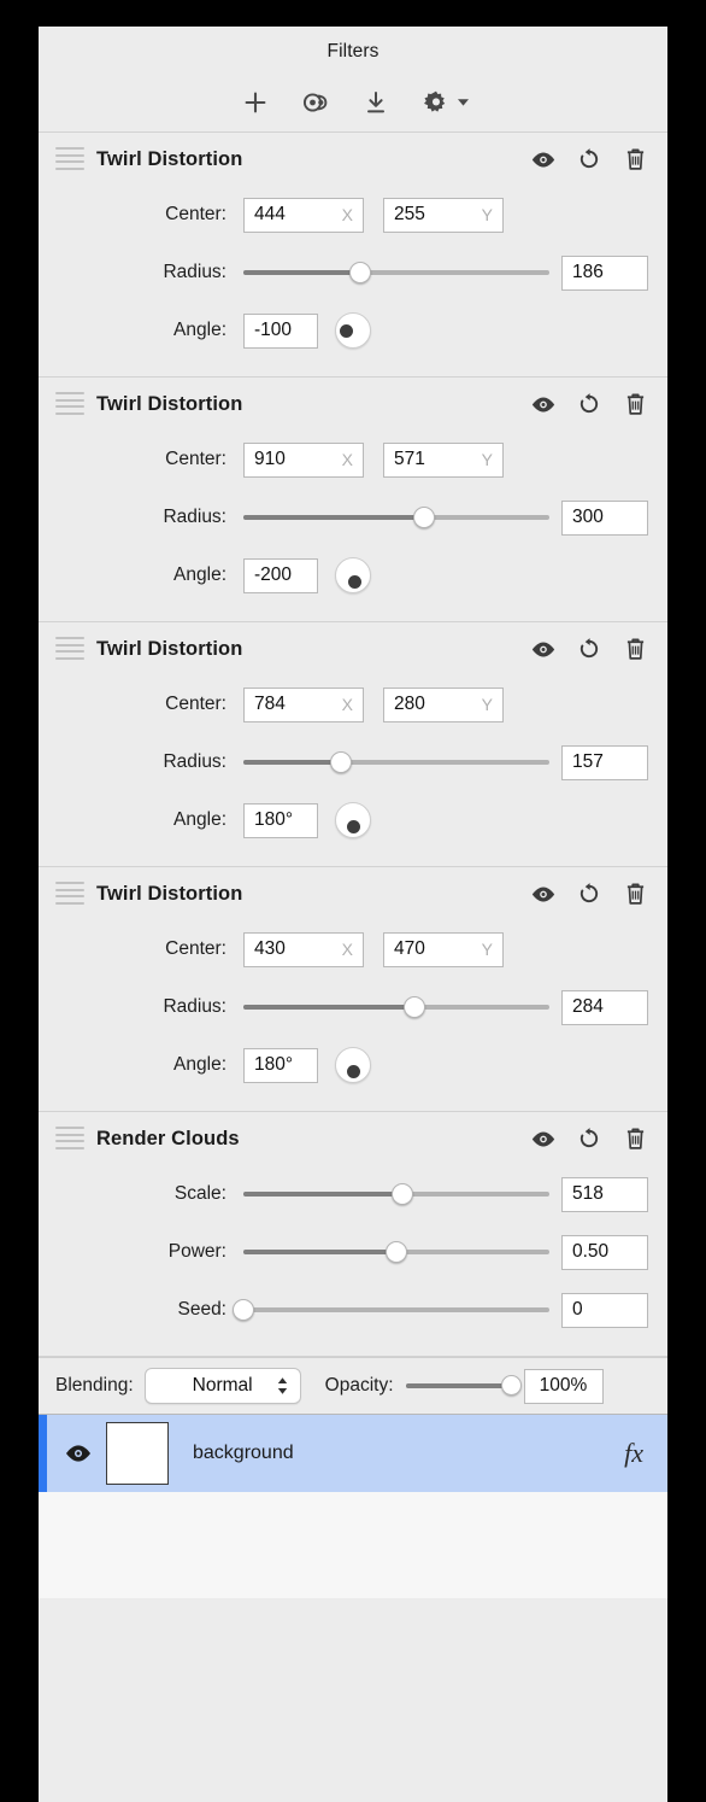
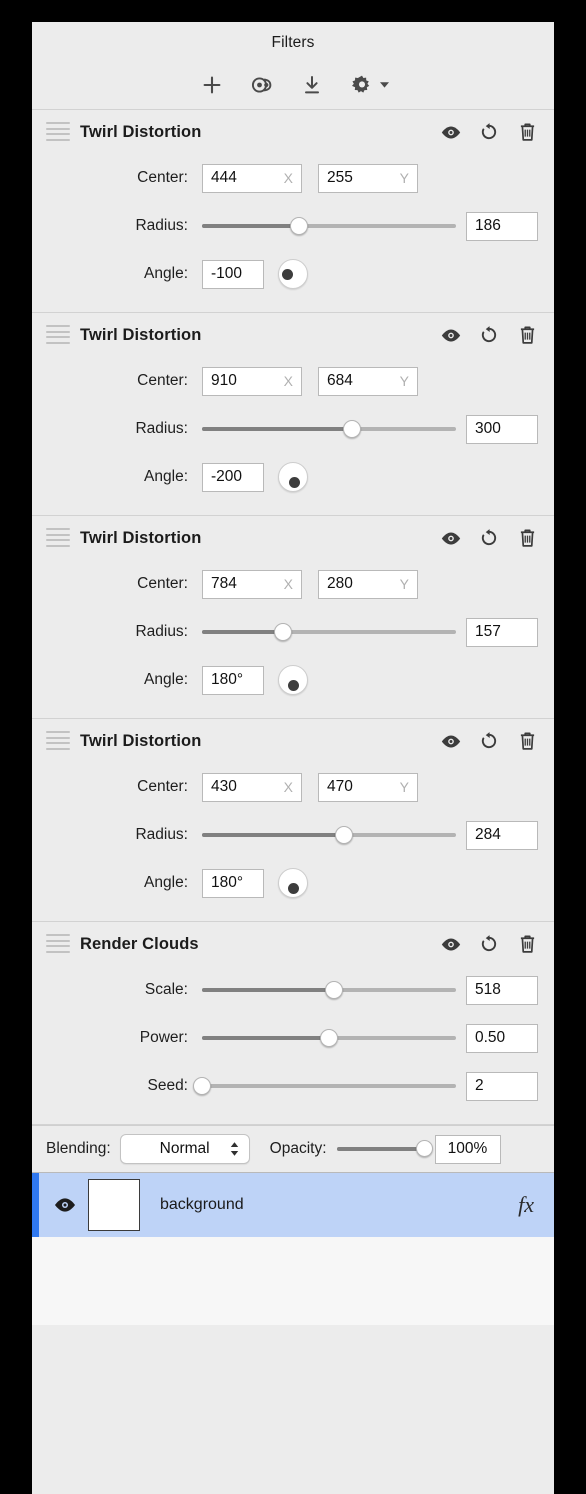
  Filters
  Twirl Distortion
  Center:
  444
  X
  255
  Y
  Radius:
  186
  Angle:
  -100
  Twirl Distortion
  Center:
  910
  X
- 571
+ 684
  Y
  Radius:
  300
  Angle:
  -200
  Twirl Distortion
  Center:
  784
  X
  280
  Y
  Radius:
  157
  Angle:
  180°
  Twirl Distortion
  Center:
  430
  X
  470
  Y
  Radius:
  284
  Angle:
  180°
  Render Clouds
  Scale:
  518
  Power:
  0.50
  Seed:
- 0
+ 2
  Blending:
  Normal
  Opacity:
  100%
  background
  fx
